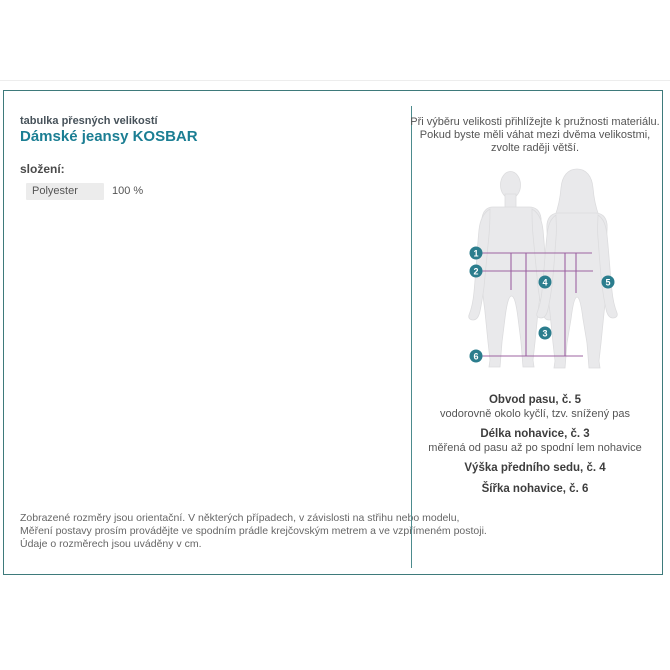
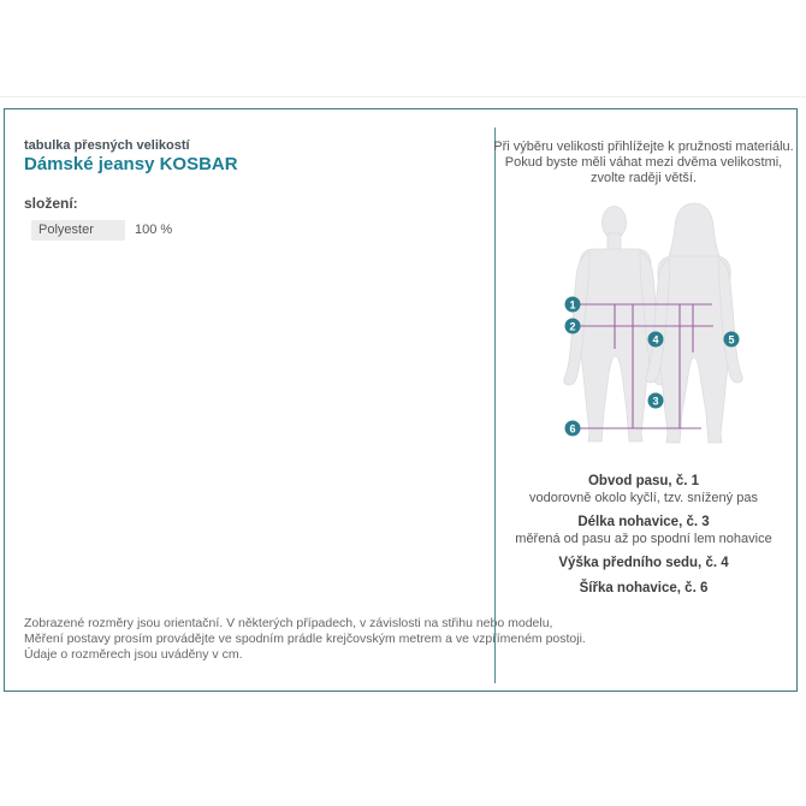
  tabulka přesných velikostí
  Dámské jeansy KOSBAR
  složení:
  Polyester
  100 %
  Zobrazené rozměry jsou orientační. V některých případech, v závislosti na střihu neo modelu,
  Měření postavy prosím provádějte ve spodním prádle krejčovským metrem a ve vzpímeném postoji.
  Údaje o rozměrech jsou uváděny v cm.
  Při výběru velikosti přihlížejte k pružnosti materiálu.
  Pokud byste měli váhat mezi dvěma velikostmi,
  zvolte raději větší.
  1
  2
  3
  4
  5
  6
- Obvod pasu, č. 5
+ Obvod pasu, č. 1
  vodorovně okolo kyčlí, tzv. snížený pas
  Délka nohavice, č. 3
  měřená od pasu až po spodní lem nohavice
  Výška předního sedu, č. 4
  Šířka nohavice, č. 6
